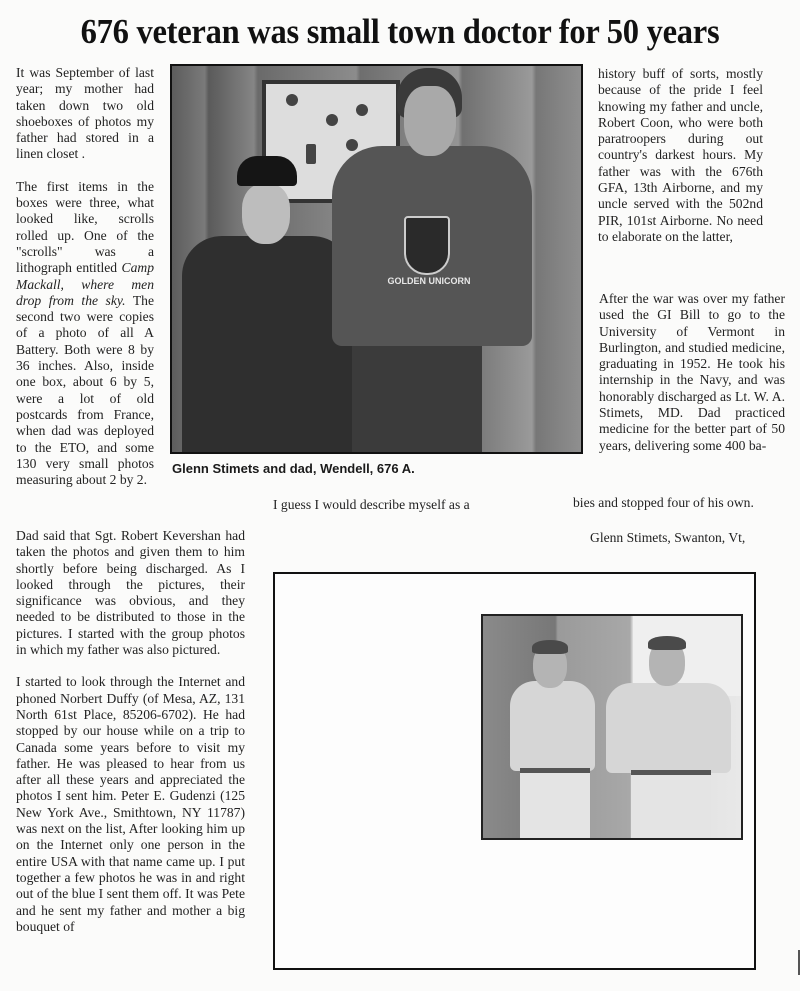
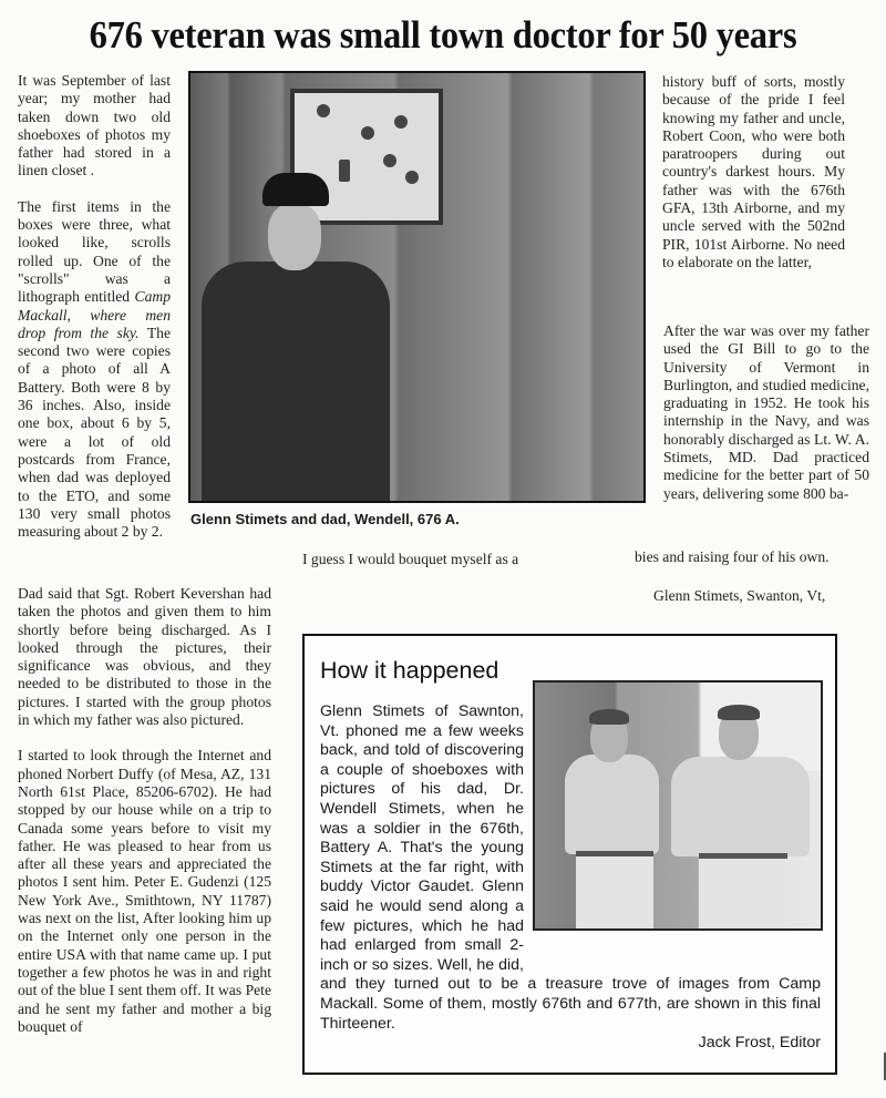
  676 veteran was small town doctor for 50 years
  It was September of last year; my mother had taken down two old shoeboxes of photos my father had stored in a linen closet .
  The first items in the boxes were three, what looked like, scrolls rolled up. One of the "scrolls" was a lithograph entitled Camp Mackall, where men drop from the sky. The second two were copies of a photo of all A Battery. Both were 8 by 36 inches. Also, inside one box, about 6 by 5, were a lot of old postcards from France, when dad was deployed to the ETO, and some 130 very small photos measuring about 2 by 2.
  Dad said that Sgt. Robert Kevershan had taken the photos and given them to him shortly before being discharged. As I looked through the pictures, their significance was obvious, and they needed to be distributed to those in the pictures. I started with the group photos in which my father was also pictured.
  I started to look through the Internet and phoned Norbert Duffy (of Mesa, AZ, 131 North 61st Place, 85206-6702). He had stopped by our house while on a trip to Canada some years before to visit my father. He was pleased to hear from us after all these years and appreciated the photos I sent him. Peter E. Gudenzi (125 New York Ave., Smithtown, NY 11787) was next on the list, After looking him up on the Internet only one person in the entire USA with that name came up. I put together a few photos he was in and right out of the blue I sent them off. It was Pete and he sent my father and mother a big bouquet of
- I guess I would describe myself as a
+ I guess I would bouquet myself as a
  history buff of sorts, mostly because of the pride I feel knowing my father and uncle, Robert Coon, who were both paratroopers during out country's darkest hours. My father was with the 676th GFA, 13th Airborne, and my uncle served with the 502nd PIR, 101st Airborne. No need to elaborate on the latter,
- After the war was over my father used the GI Bill to go to the University of Vermont in Burlington, and studied medicine, graduating in 1952. He took his internship in the Navy, and was honorably discharged as Lt. W. A. Stimets, MD. Dad practiced medicine for the better part of 50 years, delivering some 400 ba-
+ After the war was over my father used the GI Bill to go to the University of Vermont in Burlington, and studied medicine, graduating in 1952. He took his internship in the Navy, and was honorably discharged as Lt. W. A. Stimets, MD. Dad practiced medicine for the better part of 50 years, delivering some 800 ba-
- bies and stopped four of his own.
+ bies and raising four of his own.
  Glenn Stimets, Swanton, Vt,
- GOLDEN UNICORN
  Glenn Stimets and dad, Wendell, 676 A.
+ How it happened
+ Glenn Stimets of Sawnton, Vt. phoned me a few weeks back, and told of discovering a couple of shoeboxes with pictures of his dad, Dr. Wendell Stimets, when he was a soldier in the 676th, Battery A. That's the young Stimets at the far right, with buddy Victor Gaudet. Glenn said he would send along a few pictures, which he had had enlarged from small 2-inch or so sizes. Well, he did, and they turned out to be a treasure trove of images from Camp Mackall. Some of them, mostly 676th and 677th, are shown in this final Thirteener.
+ Jack Frost, Editor
